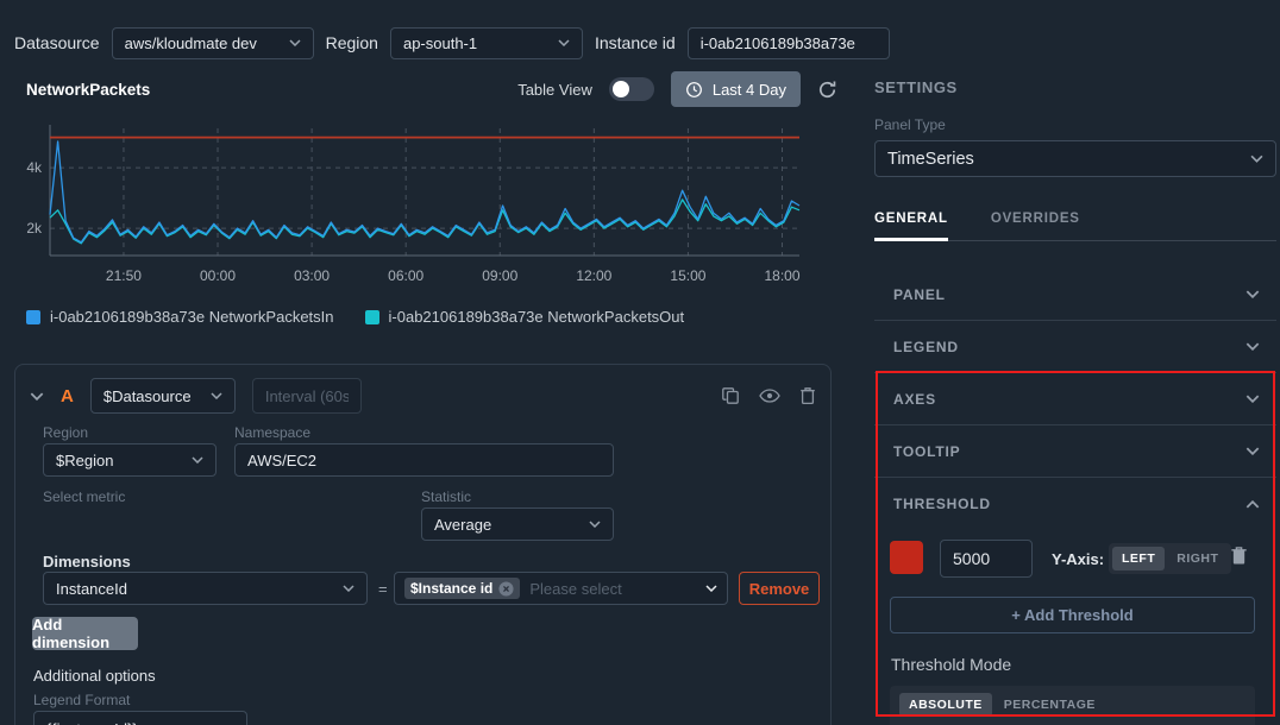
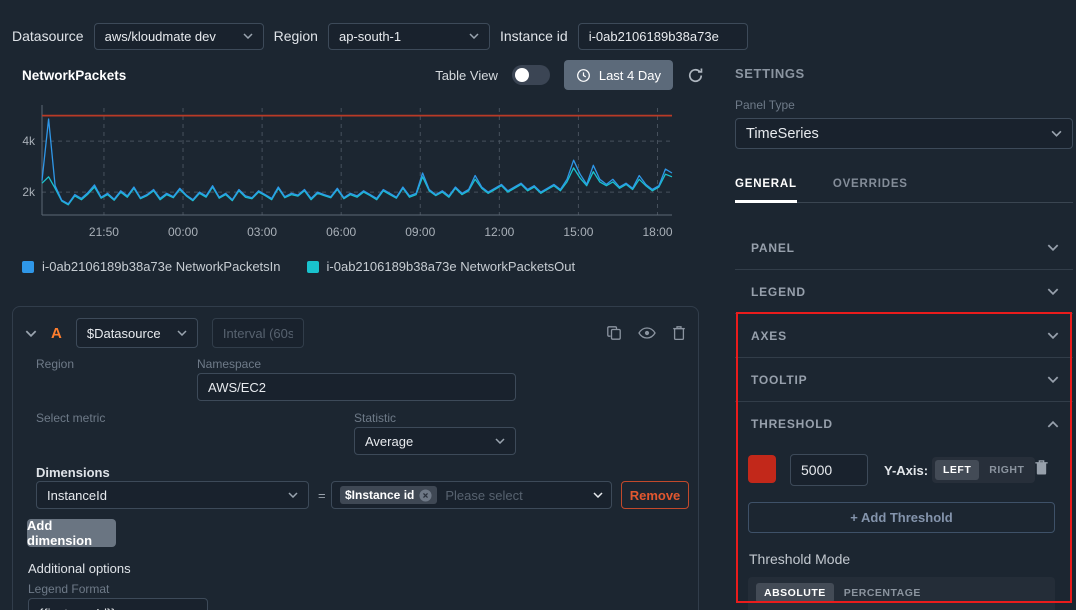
  Datasource
  aws/kloudmate dev
  Region
  ap-south-1
  Instance id
  i-0ab2106189b38a73e
  NetworkPackets
  Table View
  Last 4 Day
  21:50
  00:00
  03:00
  06:00
  09:00
  12:00
  15:00
  18:00
  2k
  4k
  i-0ab2106189b38a73e NetworkPacketsIn
  i-0ab2106189b38a73e NetworkPacketsOut
  A
  $Datasource
  Interval (60s
  Region
- $Region
  Namespace
  AWS/EC2
  Select metric
  Statistic
  Average
  Dimensions
  InstanceId
  =
  $Instance id
  Please select
  Remove
  Add dimension
  Additional options
  Legend Format
  SETTINGS
  Panel Type
  TimeSeries
  GENERAL
  OVERRIDES
  PANEL
  LEGEND
  AXES
  TOOLTIP
  THRESHOLD
  5000
  Y-Axis:
  LEFT
  RIGHT
  + Add Threshold
  Threshold Mode
  ABSOLUTE
  PERCENTAGE
